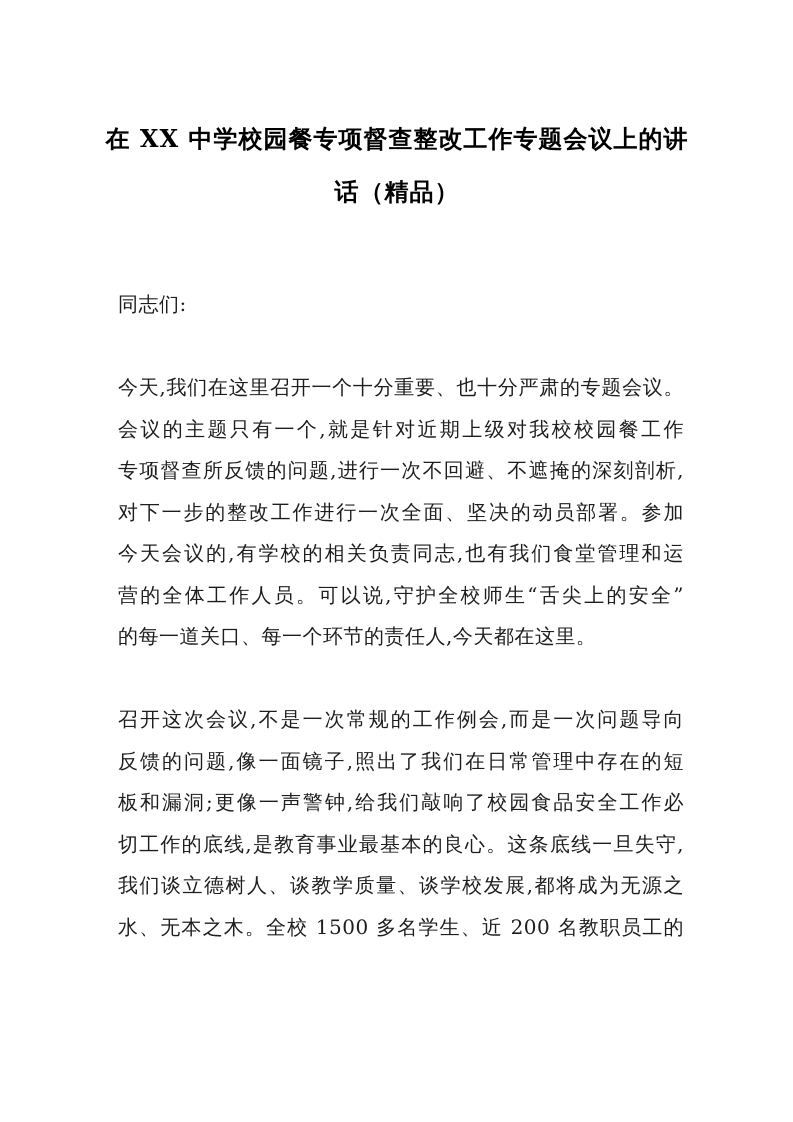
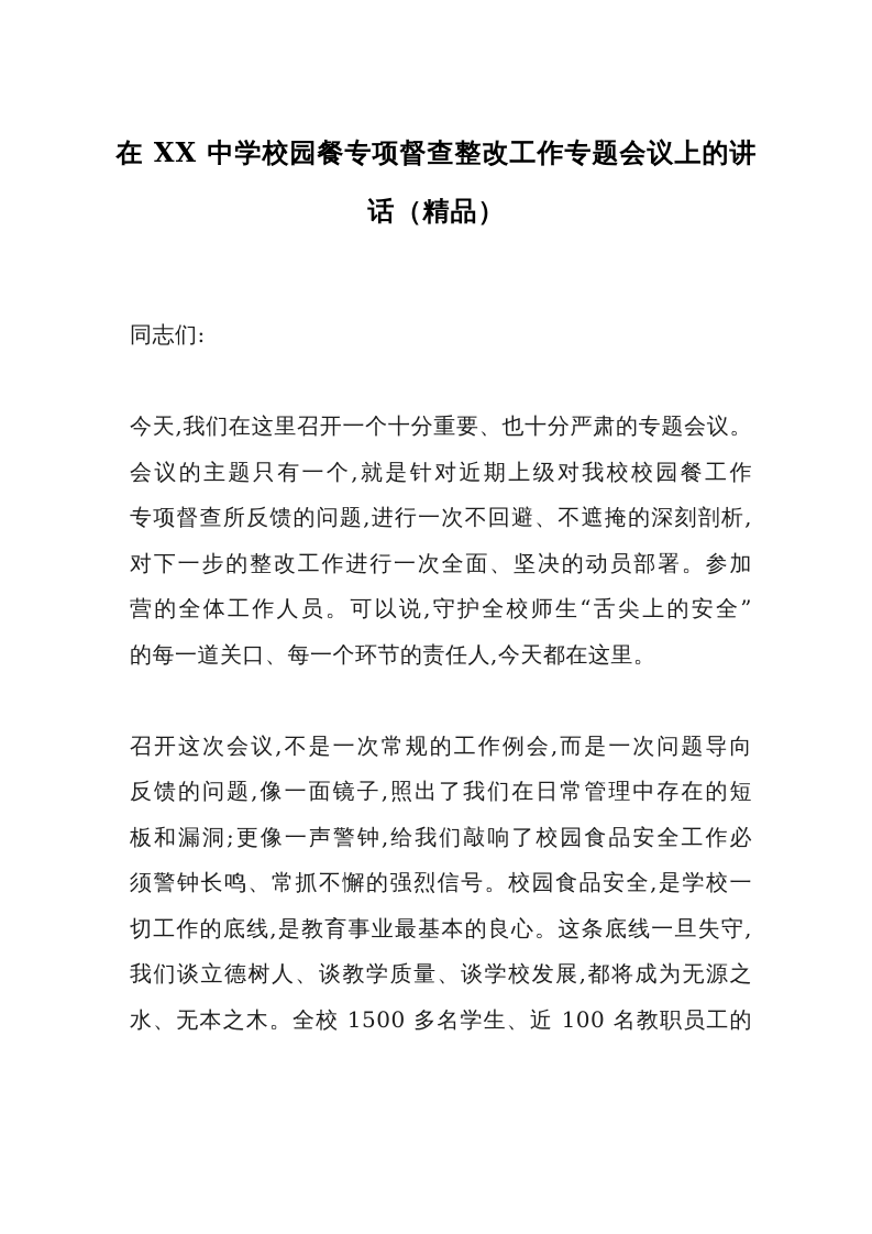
  在 XX 中学校园餐专项督查整改工作专题会议上的讲
  话（精品）
  同志们:
  今天,我们在这里召开一个十分重要、也十分严肃的专题会议。
  会议的主题只有一个,就是针对近期上级对我校校园餐工作
  专项督查所反馈的问题,进行一次不回避、不遮掩的深刻剖析,
  对下一步的整改工作进行一次全面、坚决的动员部署。参加
- 今天会议的,有学校的相关负责同志,也有我们食堂管理和运
  营的全体工作人员。可以说,守护全校师生“舌尖上的安全”
  的每一道关口、每一个环节的责任人,今天都在这里。
  召开这次会议,不是一次常规的工作例会,而是一次问题导向
  反馈的问题,像一面镜子,照出了我们在日常管理中存在的短
  板和漏洞;更像一声警钟,给我们敲响了校园食品安全工作必
+ 须警钟长鸣、常抓不懈的强烈信号。校园食品安全,是学校一
  切工作的底线,是教育事业最基本的良心。这条底线一旦失守,
  我们谈立德树人、谈教学质量、谈学校发展,都将成为无源之
- 水、无本之木。全校 1500 多名学生、近 200 名教职员工的
+ 水、无本之木。全校 1500 多名学生、近 100 名教职员工的
